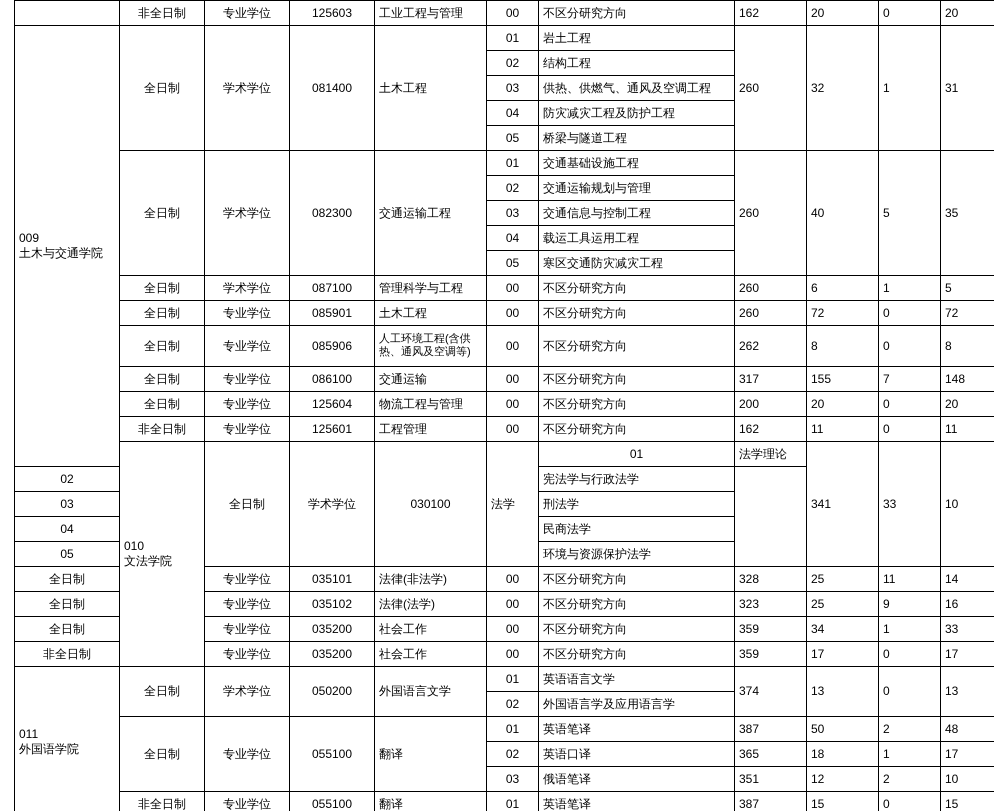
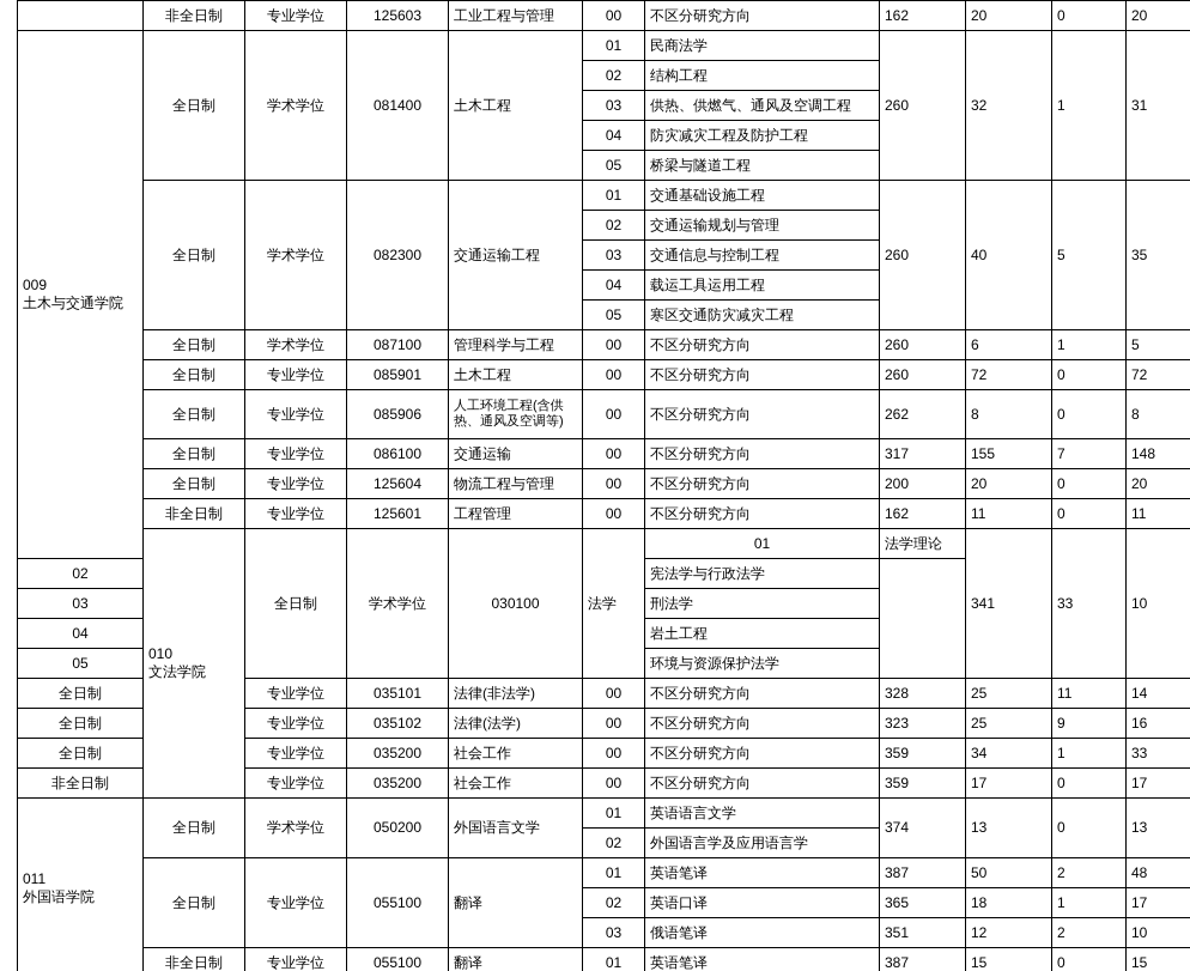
  	非全日制	专业学位	125603	工业工程与管理	00	不区分研究方向	162	20	0	20
- 009 土木与交通学院	全日制	学术学位	081400	土木工程	01	岩土工程	260	32	1	31
+ 009 土木与交通学院	全日制	学术学位	081400	土木工程	01	民商法学	260	32	1	31
  02	结构工程
  03	供热、供燃气、通风及空调工程
  04	防灾减灾工程及防护工程
  05	桥梁与隧道工程
  全日制	学术学位	082300	交通运输工程	01	交通基础设施工程	260	40	5	35
  02	交通运输规划与管理
  03	交通信息与控制工程
  04	载运工具运用工程
  05	寒区交通防灾减灾工程
  全日制	学术学位	087100	管理科学与工程	00	不区分研究方向	260	6	1	5
  全日制	专业学位	085901	土木工程	00	不区分研究方向	260	72	0	72
  全日制	专业学位	085906	人工环境工程(含供 热、通风及空调等)	00	不区分研究方向	262	8	0	8
  全日制	专业学位	086100	交通运输	00	不区分研究方向	317	155	7	148
  全日制	专业学位	125604	物流工程与管理	00	不区分研究方向	200	20	0	20
  非全日制	专业学位	125601	工程管理	00	不区分研究方向	162	11	0	11
  010 文法学院	全日制	学术学位	030100	法学	01	法学理论	341	33	10
  02	宪法学与行政法学
  03	刑法学
- 04	民商法学
+ 04	岩土工程
  05	环境与资源保护法学
  全日制	专业学位	035101	法律(非法学)	00	不区分研究方向	328	25	11	14
  全日制	专业学位	035102	法律(法学)	00	不区分研究方向	323	25	9	16
  全日制	专业学位	035200	社会工作	00	不区分研究方向	359	34	1	33
  非全日制	专业学位	035200	社会工作	00	不区分研究方向	359	17	0	17
  011 外国语学院	全日制	学术学位	050200	外国语言文学	01	英语语言文学	374	13	0	13
  02	外国语言学及应用语言学
  全日制	专业学位	055100	翻译	01	英语笔译	387	50	2	48
  02	英语口译	365	18	1	17
  03	俄语笔译	351	12	2	10
  非全日制	专业学位	055100	翻译	01	英语笔译	387	15	0	15
